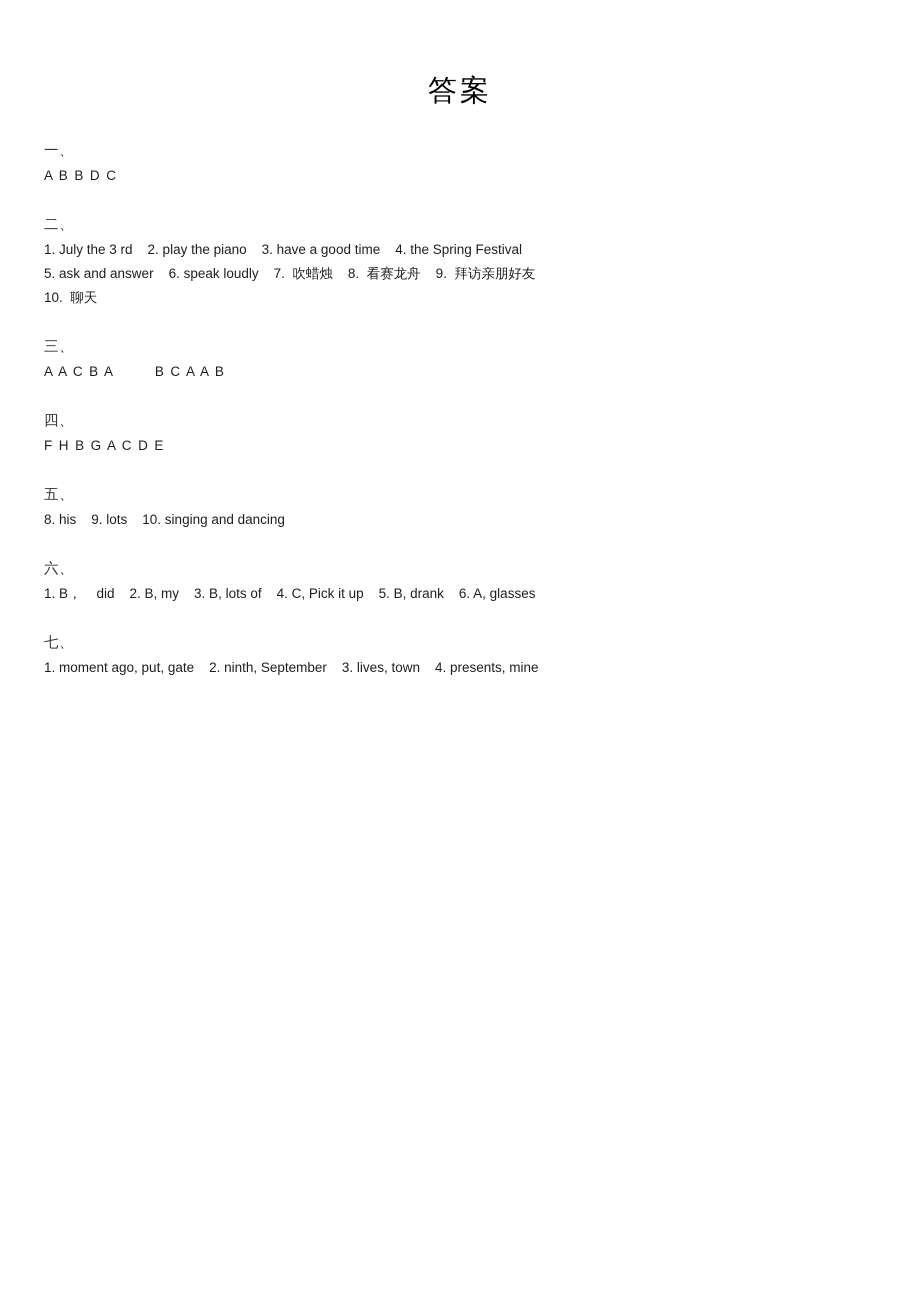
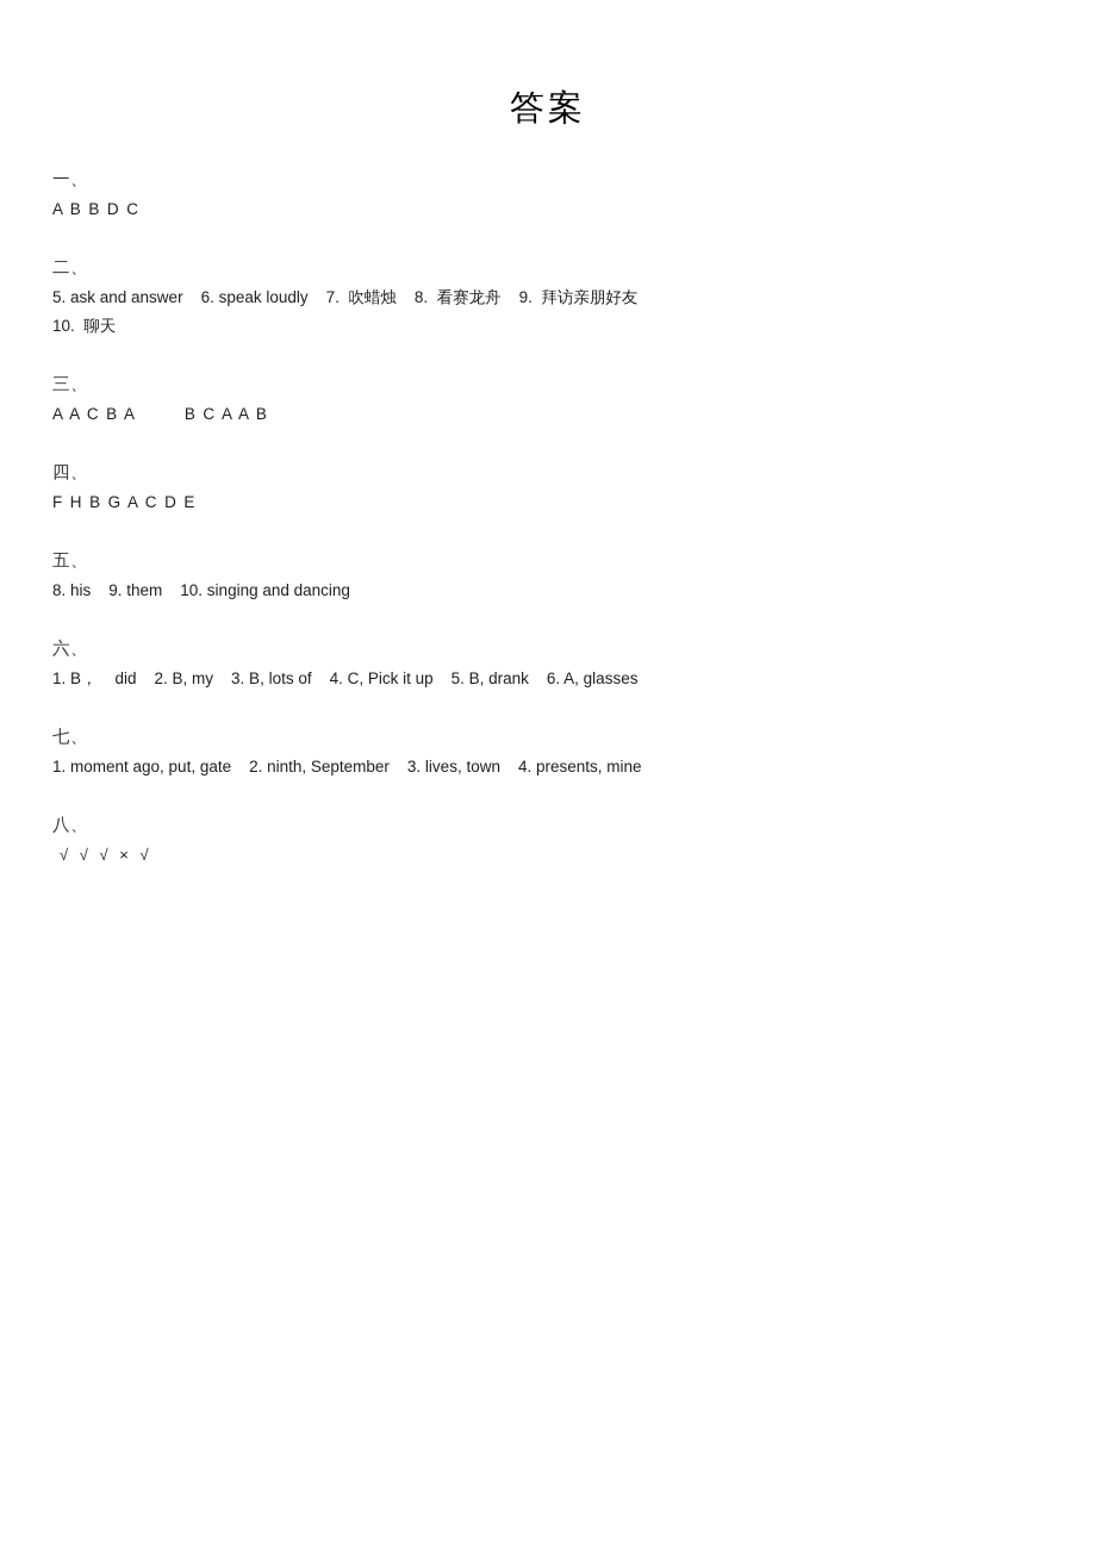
  答案
  一、
  A B B D C
  二、
- 1. July the 3 rd 2. play the piano 3. have a good time 4. the Spring Festival
  5. ask and answer 6. speak loudly 7. 吹蜡烛 8. 看赛龙舟 9. 拜访亲朋好友
  10. 聊天
  三、
  A A C B A B C A A B
  四、
  F H B G A C D E
  五、
- 8. his 9. lots 10. singing and dancing
+ 8. his 9. them 10. singing and dancing
  六、
  1. B， did 2. B, my 3. B, lots of 4. C, Pick it up 5. B, drank 6. A, glasses
  七、
  1. moment ago, put, gate 2. ninth, September 3. lives, town 4. presents, mine
+ 八、
+ √ √ √ × √
